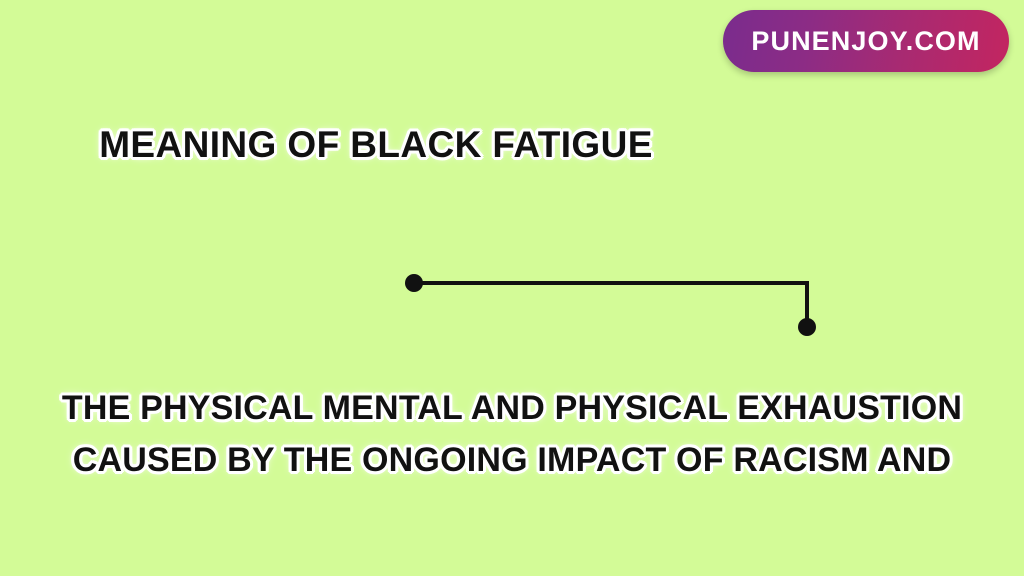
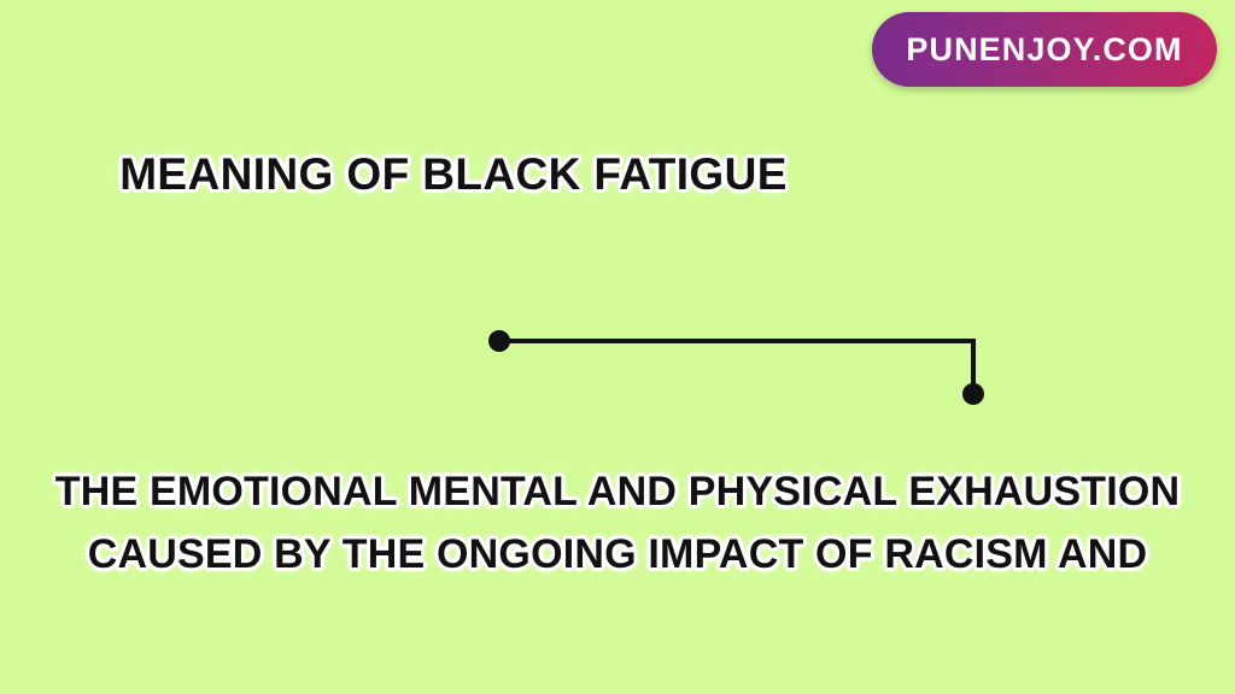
  PUNENJOY.COM
  MEANING OF BLACK FATIGUE
- THE PHYSICAL MENTAL AND PHYSICAL EXHAUSTION
+ THE EMOTIONAL MENTAL AND PHYSICAL EXHAUSTION
  CAUSED BY THE ONGOING IMPACT OF RACISM AND
